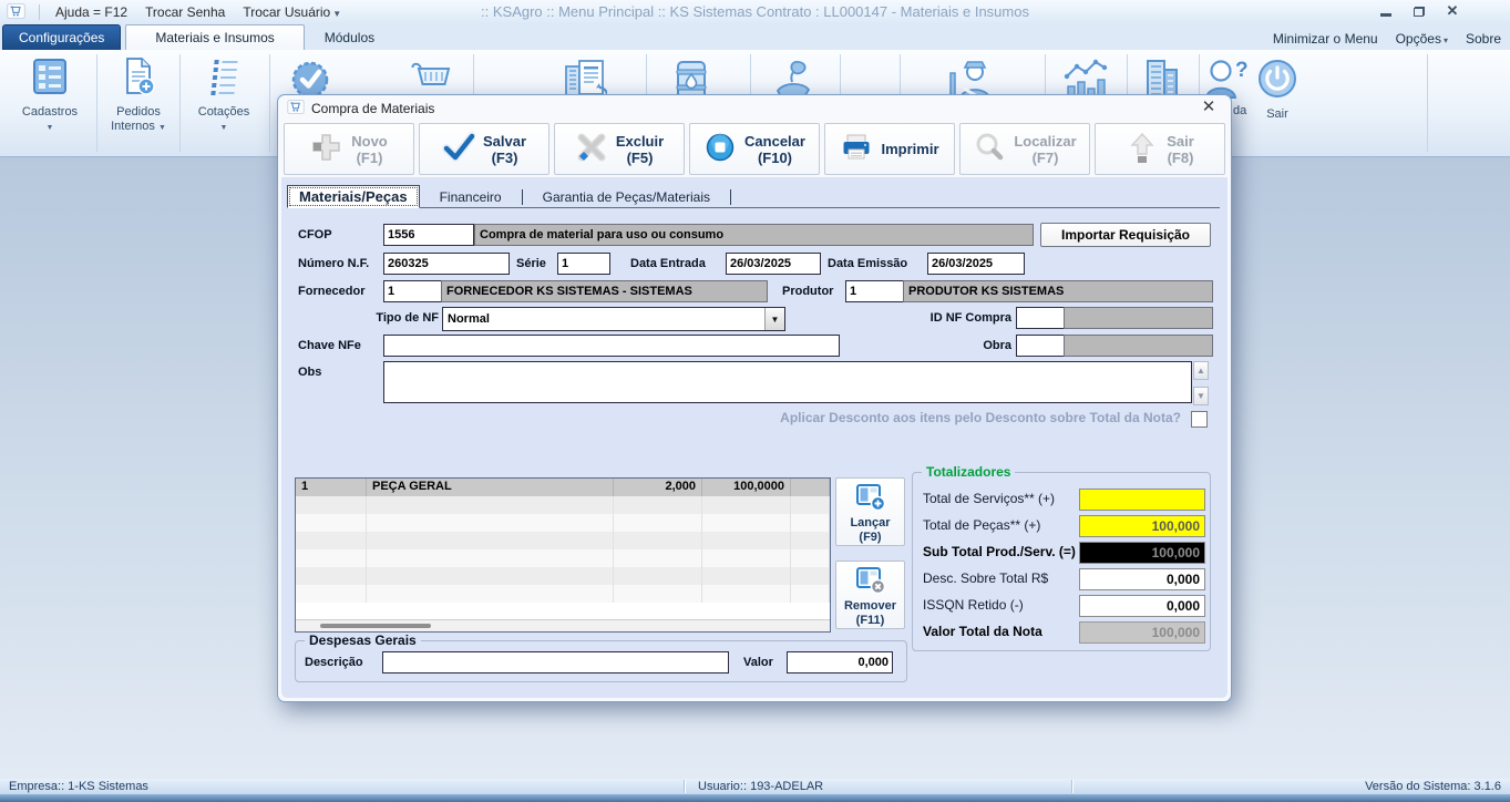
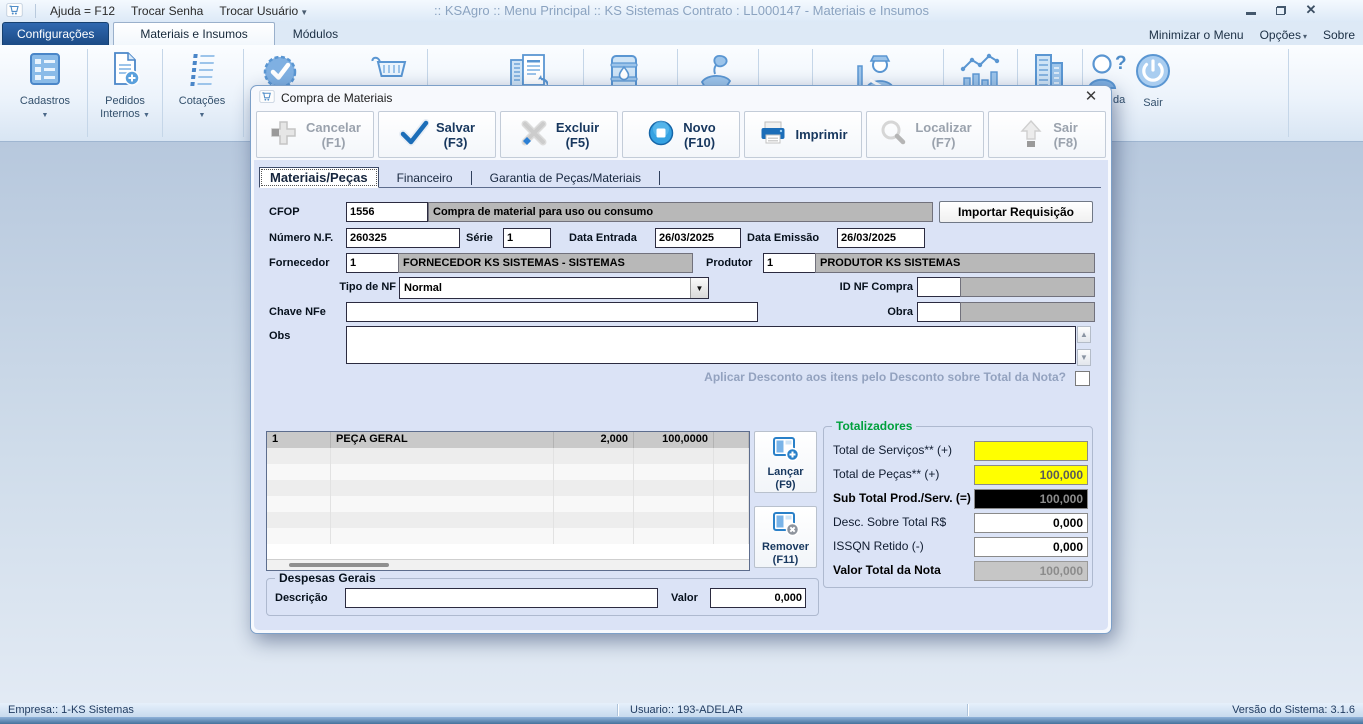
  Ajuda = F12
  Trocar Senha
  Trocar Usuário ▼
  :: KSAgro :: Menu Principal :: KS Sistemas Contrato : LL000147 - Materiais e Insumos
  ✕
  Configurações
  Materiais e Insumos
  Módulos
  Minimizar o Menu
  Opções ▾
  Sobre
  Cadastros
  Pedidos
  Internos
  Cotações
  ?
  da
  Sair
  Compra de Materiais
  ✕
- Novo
+ Cancelar
  (F1)
  Salvar
  (F3)
  Excluir
  (F5)
- Cancelar
+ Novo
  (F10)
  Imprimir
  Localizar
  (F7)
  Sair
  (F8)
  Materiais/Peças
  Financeiro
  Garantia de Peças/Materiais
  CFOP
  1556
  Compra de material para uso ou consumo
  Importar Requisição
  Número N.F.
  260325
  Série
  1
  Data Entrada
  26/03/2025
  Data Emissão
  26/03/2025
  Fornecedor
  1
  FORNECEDOR KS SISTEMAS - SISTEMAS
  Produtor
  1
  PRODUTOR KS SISTEMAS
  Tipo de NF
  Normal
  ▼
  ID NF Compra
  Chave NFe
  Obra
  Obs
  ▲
  ▼
  Aplicar Desconto aos itens pelo Desconto sobre Total da Nota?
  1
  PEÇA GERAL
  2,000
  100,0000
  Lançar
  (F9)
  Remover
  (F11)
  Totalizadores
  Total de Serviços** (+)
  Total de Peças** (+)
  100,000
  Sub Total Prod./Serv. (=)
  100,000
  Desc. Sobre Total R$
  0,000
  ISSQN Retido (-)
  0,000
  Valor Total da Nota
  100,000
  Despesas Gerais
  Descrição
  Valor
  0,000
  Empresa:: 1-KS Sistemas
  Usuario:: 193-ADELAR
  Versão do Sistema: 3.1.6
